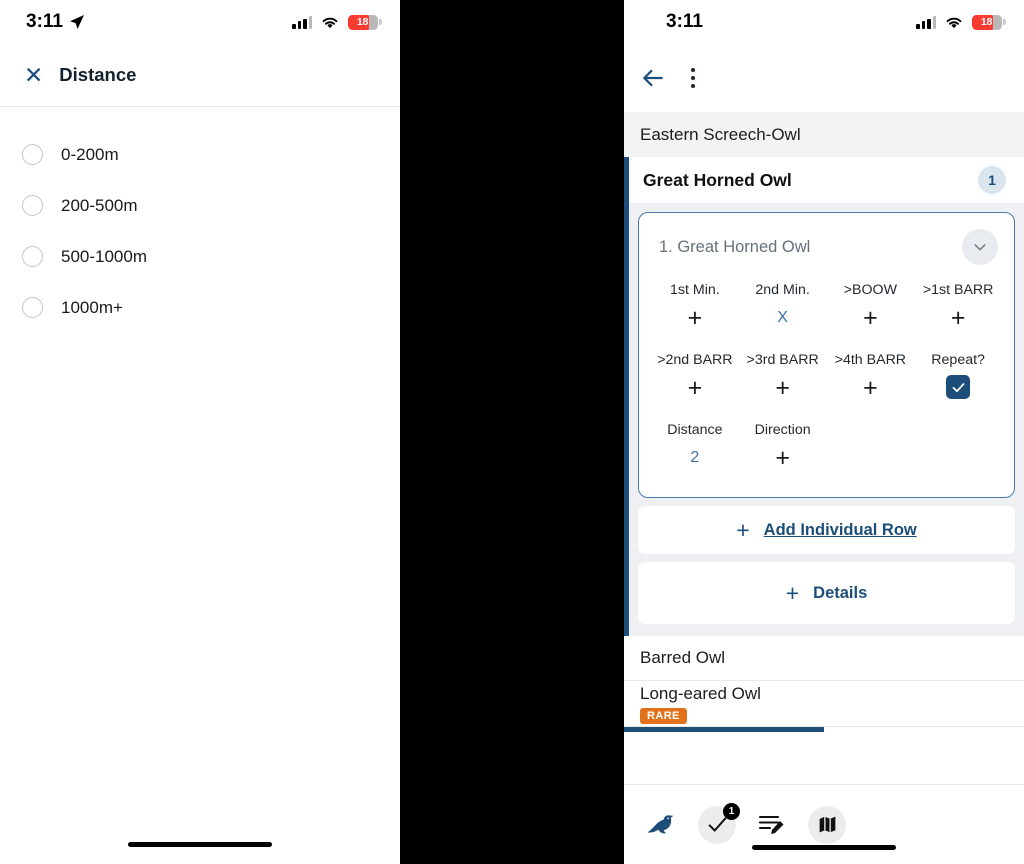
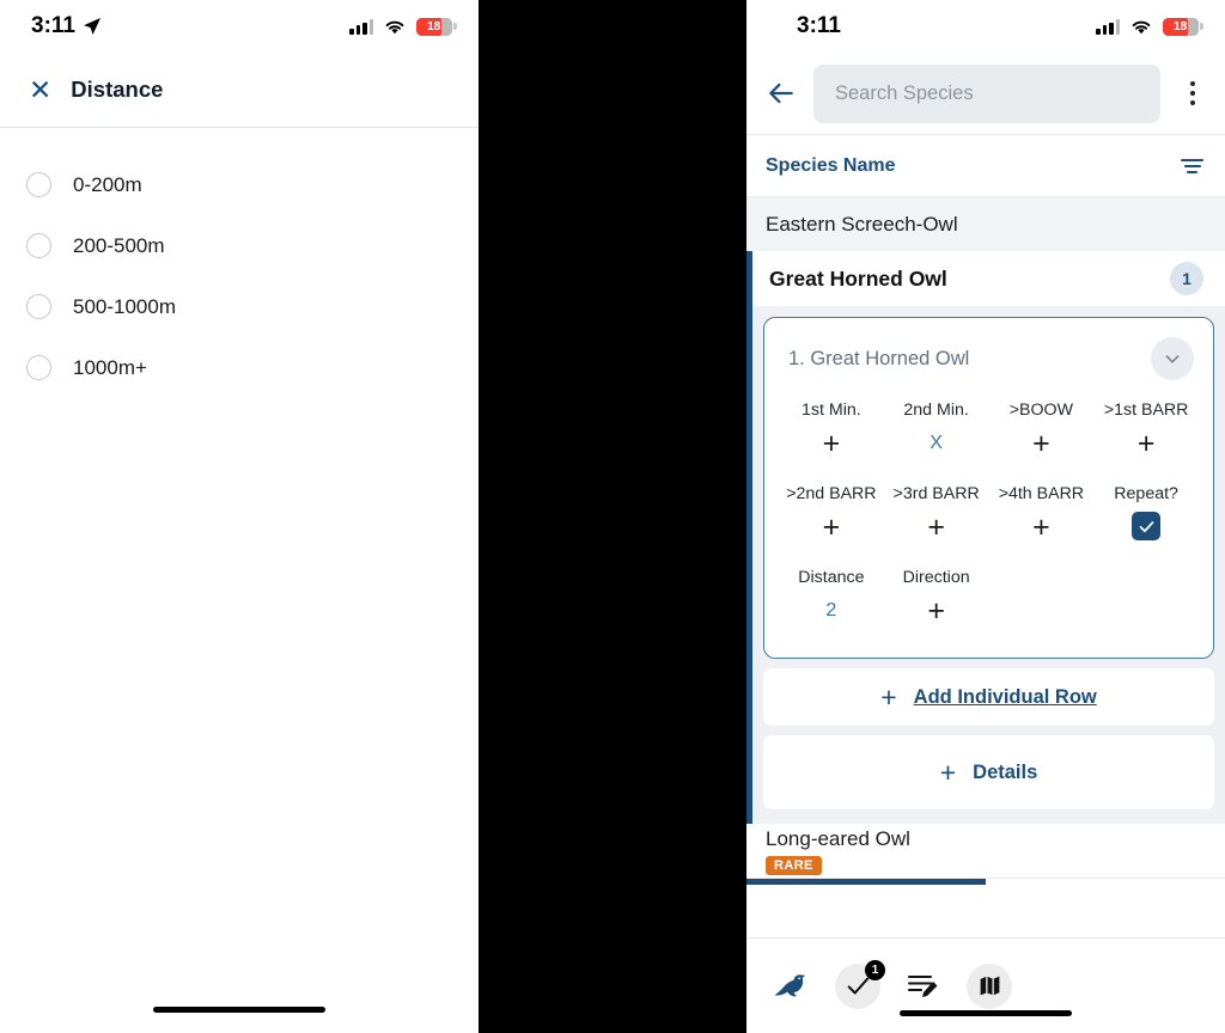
  3:11
  18
  ✕
  Distance
  0-200m
  200-500m
  500-1000m
  1000m+
  3:11
  18
+ Search Species
+ Species Name
  Eastern Screech-Owl
  Great Horned Owl
  1
  1. Great Horned Owl
  1st Min.
  +
  2nd Min.
  X
  >BOOW
  +
  >1st BARR
  +
  >2nd BARR
  +
  >3rd BARR
  +
  >4th BARR
  +
  Repeat?
  Distance
  2
  Direction
  +
  +
  Add Individual Row
  +
  Details
- Barred Owl
  Long-eared Owl
  RARE
  1
